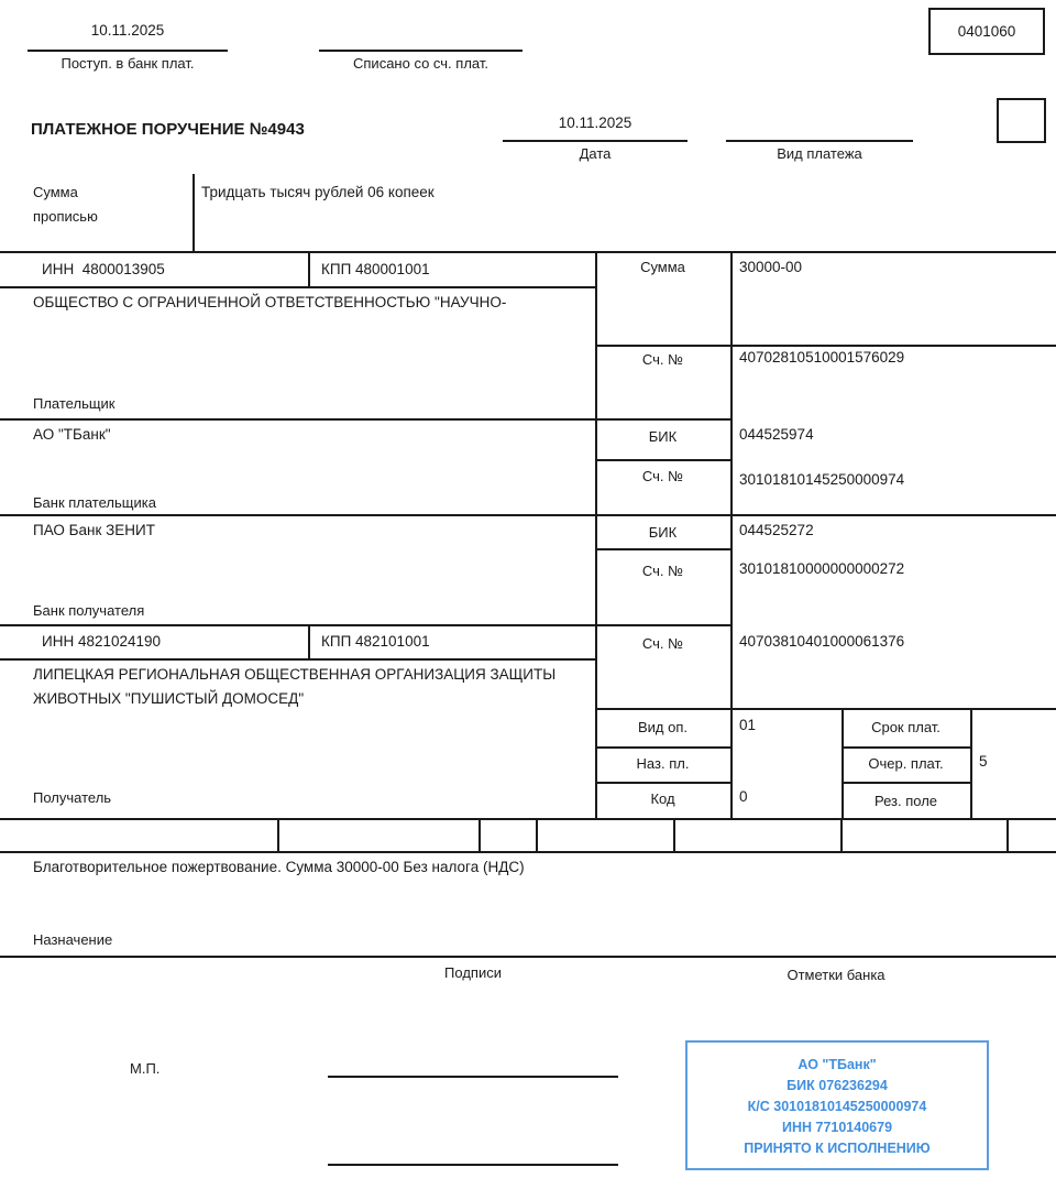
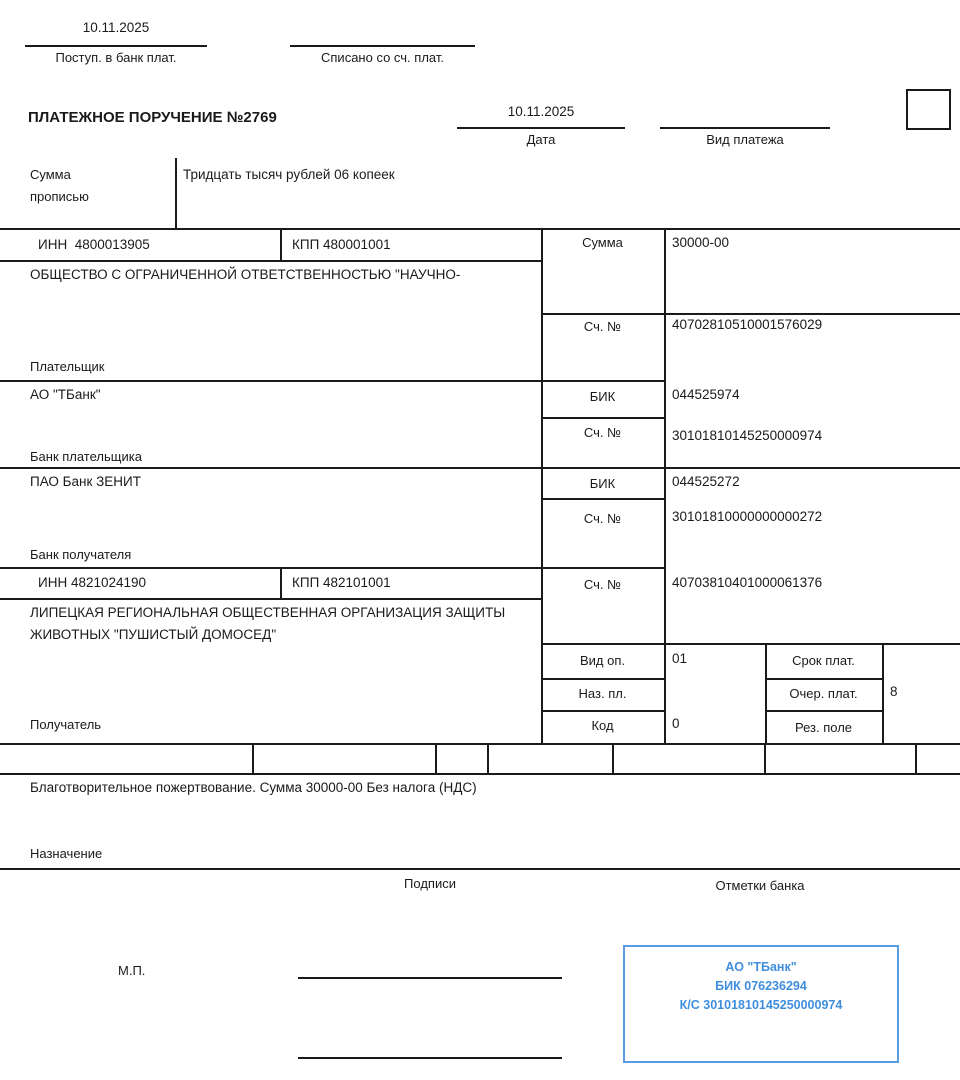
  10.11.2025
  Поступ. в банк плат.
  Списано со сч. плат.
- 0401060
- ПЛАТЕЖНОЕ ПОРУЧЕНИЕ №4943
+ ПЛАТЕЖНОЕ ПОРУЧЕНИЕ №2769
  10.11.2025
  Дата
  Вид платежа
  Сумма
  прописью
  Тридцать тысяч рублей 06 копеек
  ИНН 4800013905
  КПП 480001001
  ОБЩЕСТВО С ОГРАНИЧЕННОЙ ОТВЕТСТВЕННОСТЬЮ "НАУЧНО-
  Плательщик
  Сумма
  30000-00
  Сч. №
  40702810510001576029
  АО "ТБанк"
  Банк плательщика
  БИК
  044525974
  Сч. №
  30101810145250000974
  ПАО Банк ЗЕНИТ
  Банк получателя
  БИК
  044525272
  Сч. №
  30101810000000000272
  ИНН 4821024190
  КПП 482101001
  Сч. №
  40703810401000061376
  ЛИПЕЦКАЯ РЕГИОНАЛЬНАЯ ОБЩЕСТВЕННАЯ ОРГАНИЗАЦИЯ ЗАЩИТЫ
  ЖИВОТНЫХ "ПУШИСТЫЙ ДОМОСЕД"
  Получатель
  Вид оп.
  01
  Срок плат.
  Наз. пл.
  Очер. плат.
- 5
+ 8
  Код
  0
  Рез. поле
  Благотворительное пожертвование. Сумма 30000-00 Без налога (НДС)
  Назначение
  Подписи
  Отметки банка
  М.П.
  АО "ТБанк"
  БИК 076236294
  К/С 30101810145250000974
- ИНН 7710140679
- ПРИНЯТО К ИСПОЛНЕНИЮ
